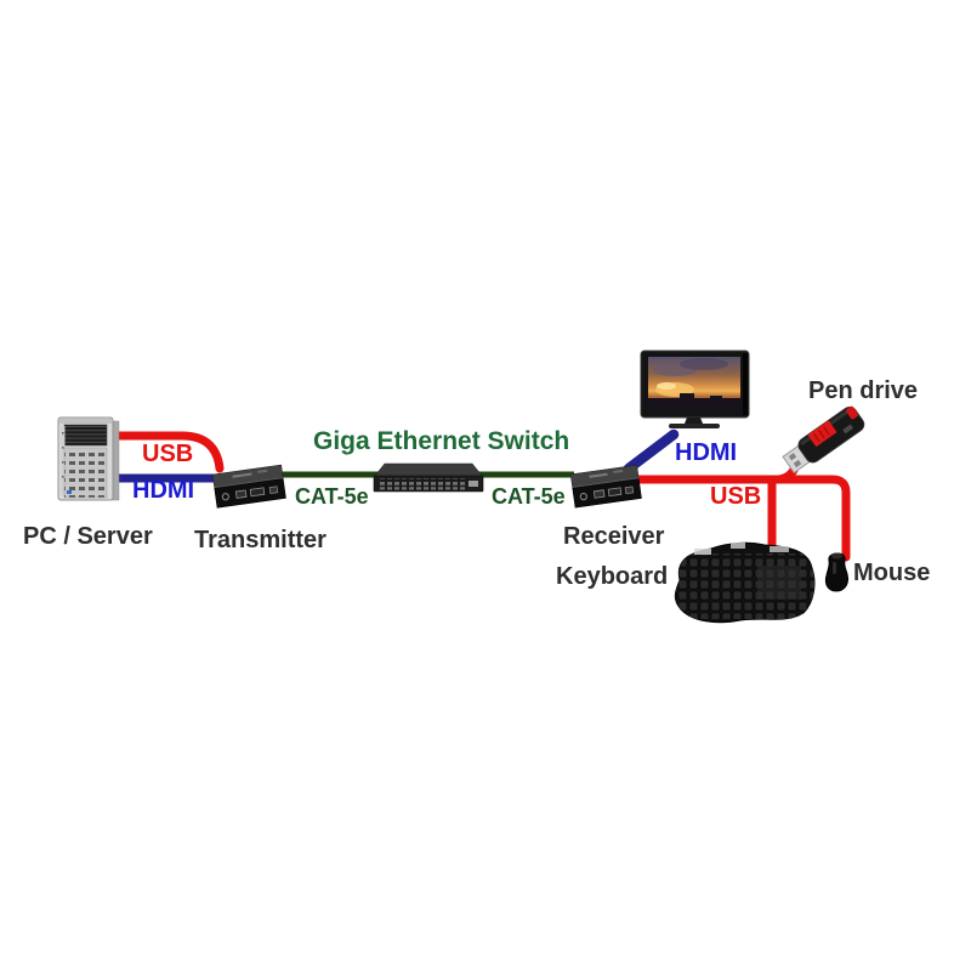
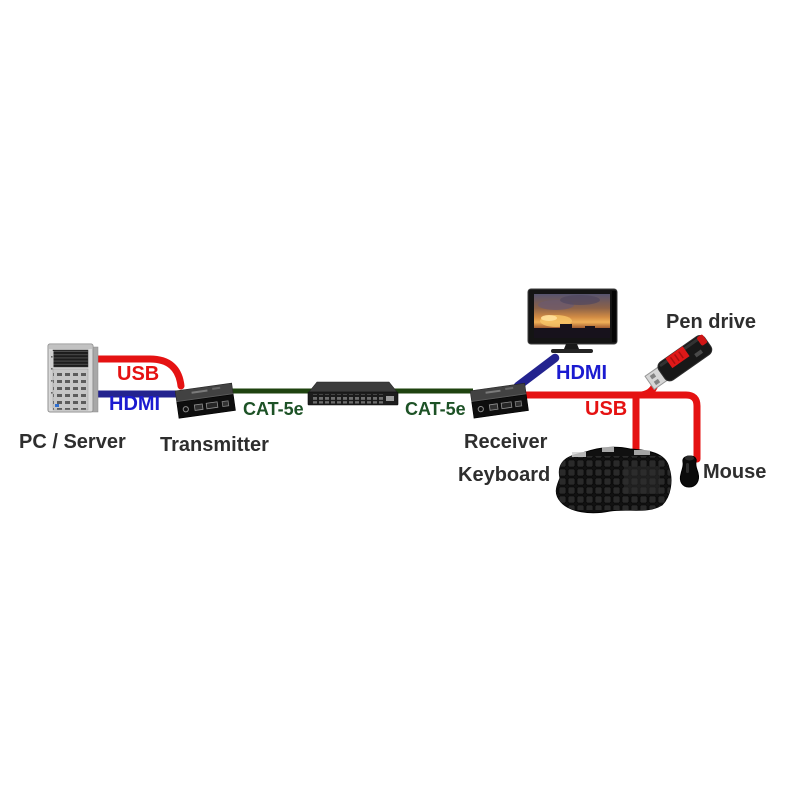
  PC / Server
  USB
  HDMI
  Transmitter
- Giga Ethernet Switch
  CAT-5e
  CAT-5e
  Receiver
  HDMI
  USB
  Pen drive
  Keyboard
  Mouse
